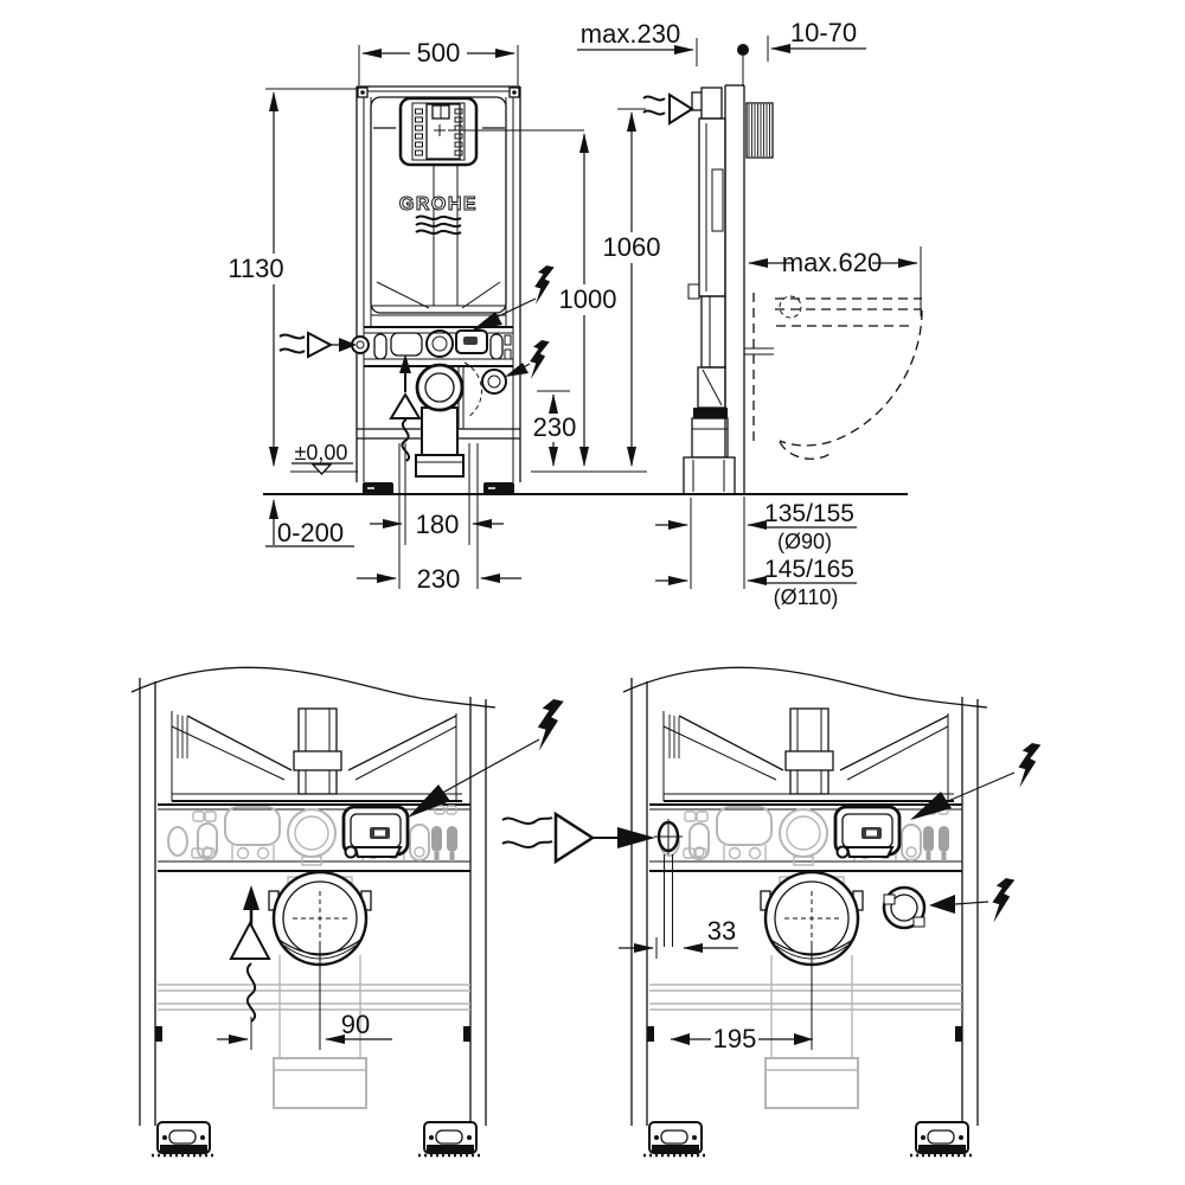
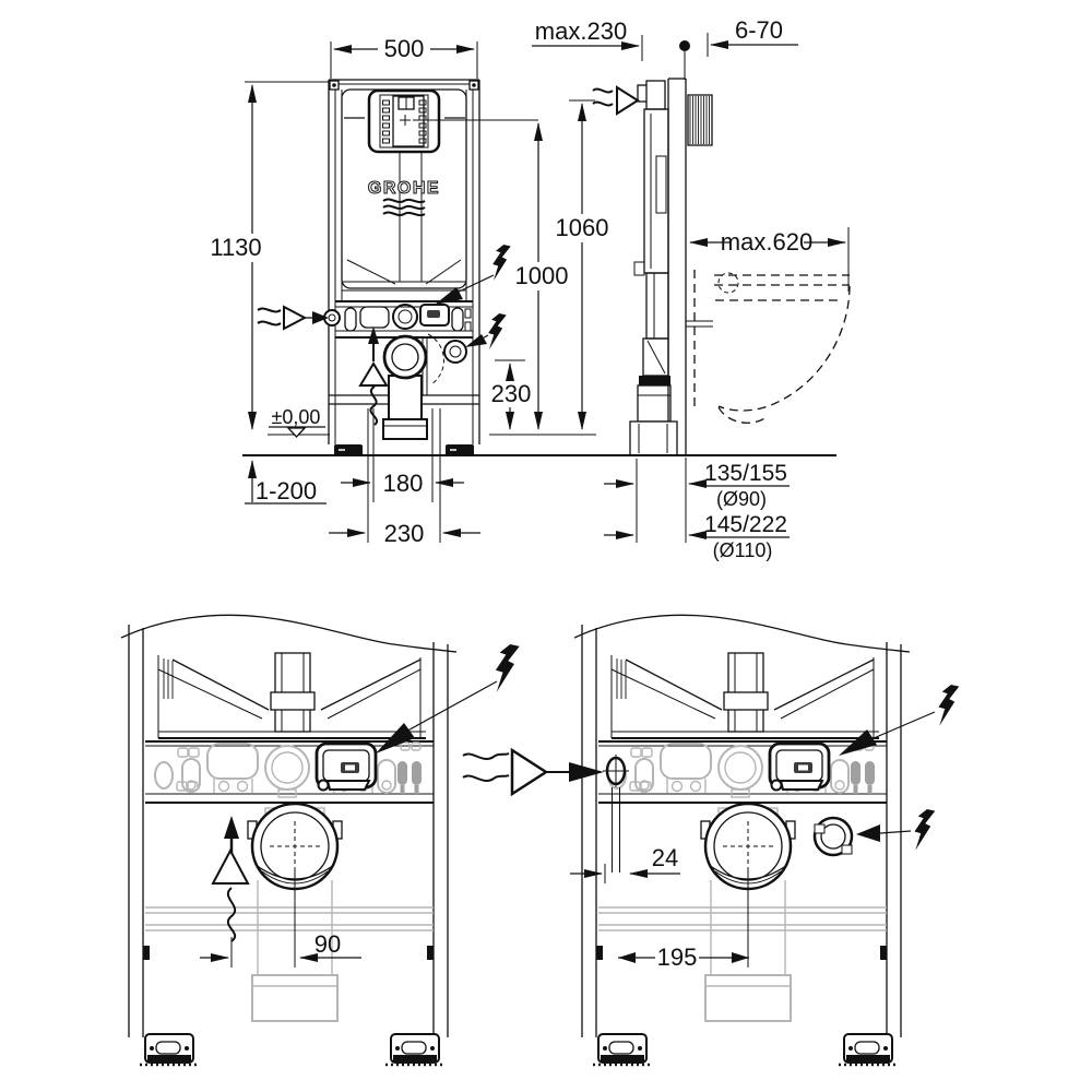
  GROHE
  500
  1130
  1000
  1060
  230
  ±0,00
- 0-200
+ 1-200
  180
  230
  max.230
- 10-70
+ 6-70
  max.620
  135/155
  (Ø90)
- 145/165
+ 145/222
  (Ø110)
  90
- 33
+ 24
  195
